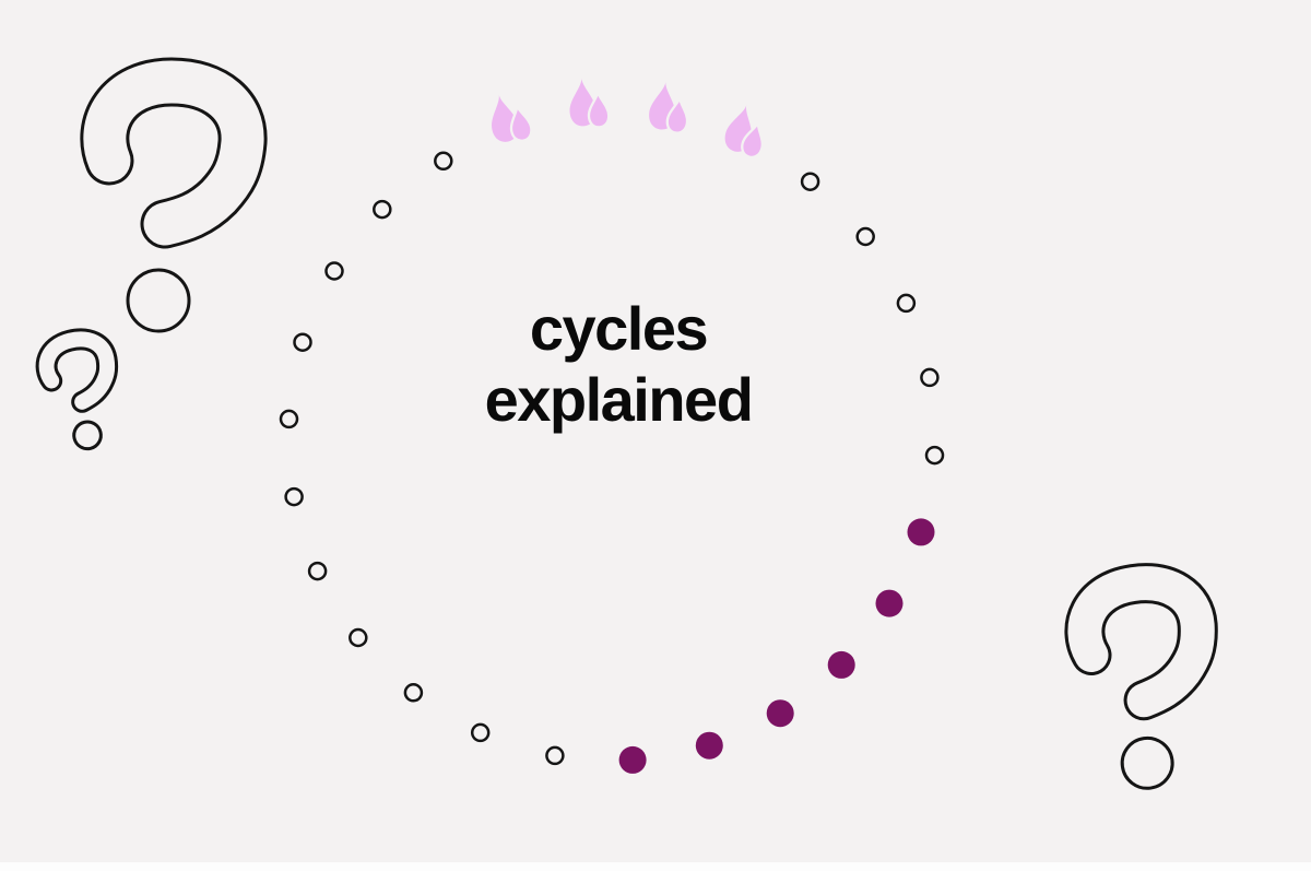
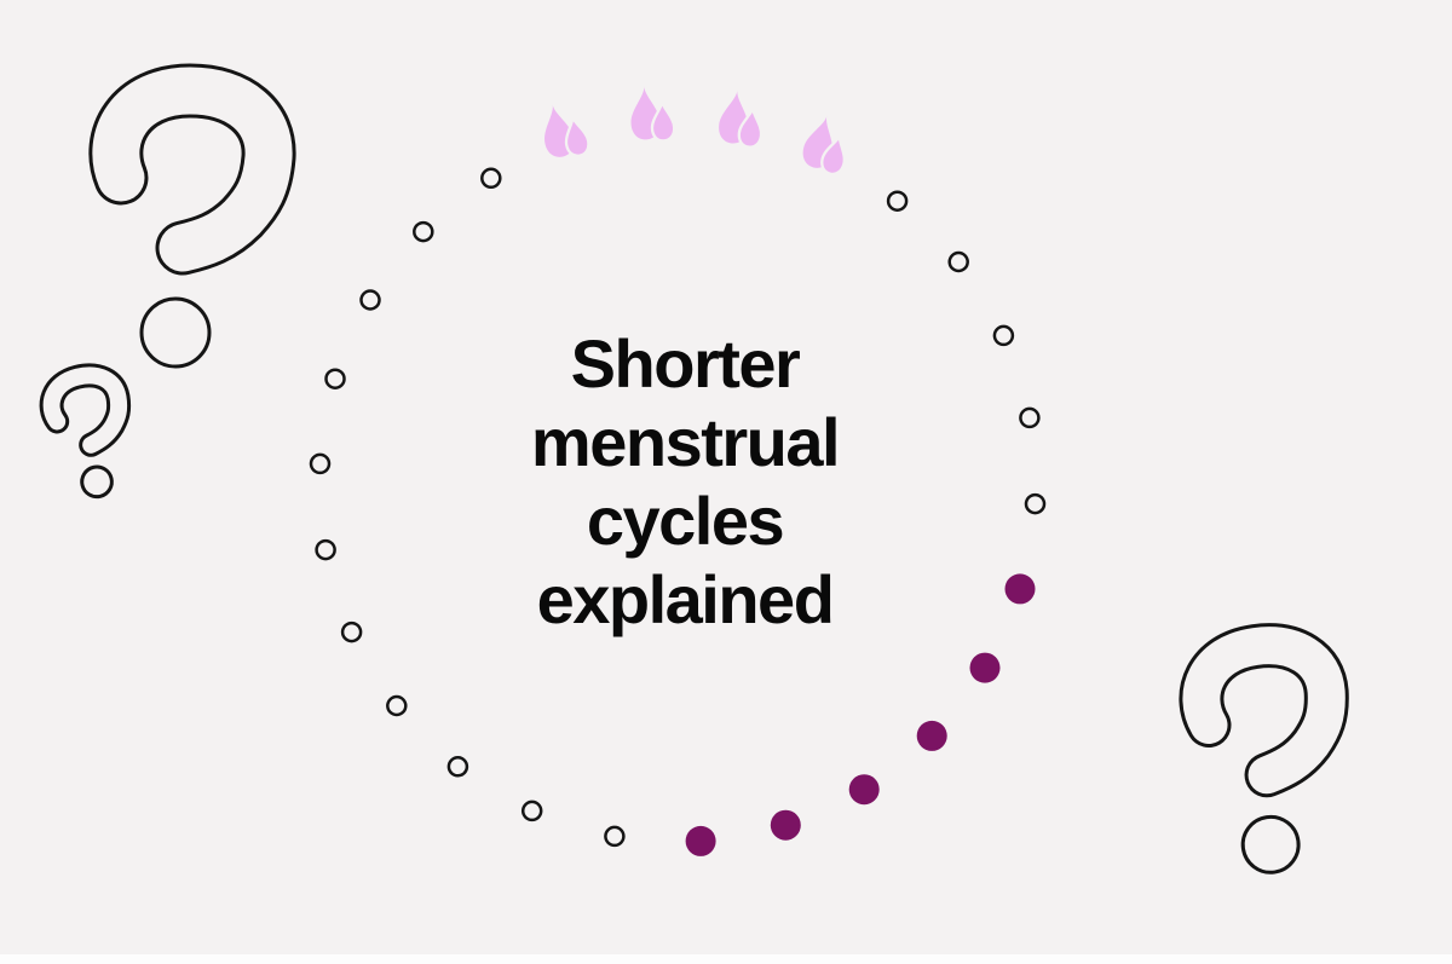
+ Shorter
+ menstrual
  cycles
  explained
